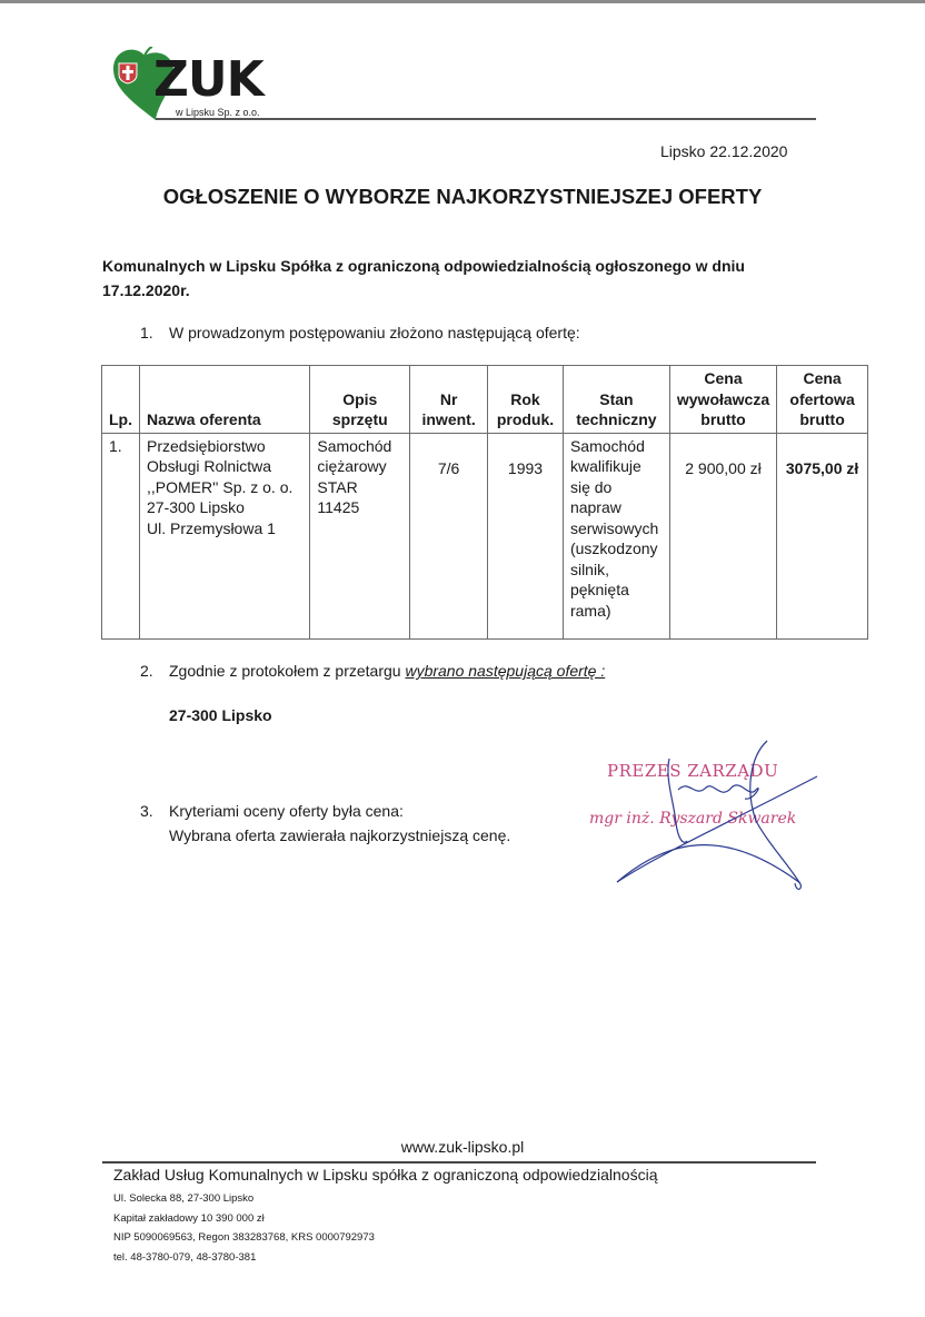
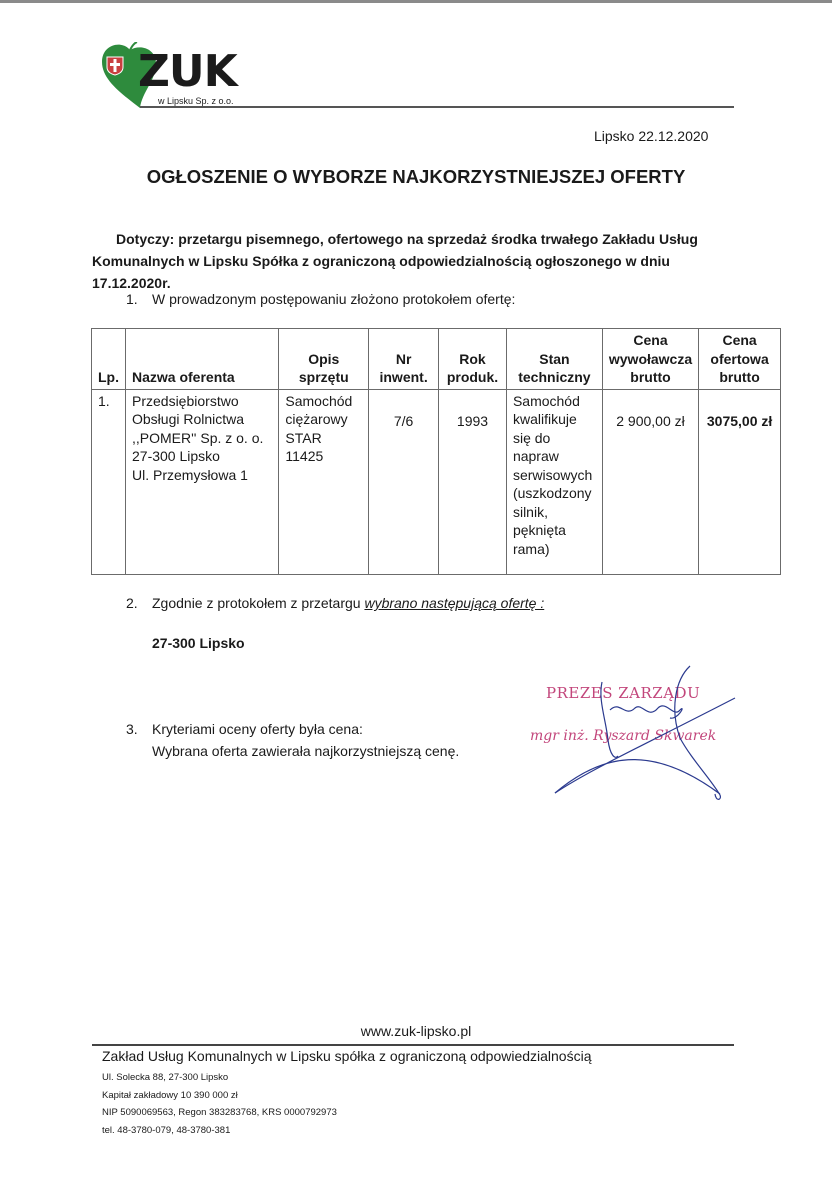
  ZUK
  w Lipsku Sp. z o.o.
  Lipsko 22.12.2020
  OGŁOSZENIE O WYBORZE NAJKORZYSTNIEJSZEJ OFERTY
+ Dotyczy: przetargu pisemnego, ofertowego na sprzedaż środka trwałego Zakładu Usług
  Komunalnych w Lipsku Spółka z ograniczoną odpowiedzialnością ogłoszonego w dniu 17.12.2020r.
  1.
- W prowadzonym postępowaniu złożono następującą ofertę:
+ W prowadzonym postępowaniu złożono protokołem ofertę:
  Lp.	Nazwa oferenta	Opissprzętu	Nrinwent.	Rokproduk.	Stantechniczny	Cenawywoławczabrutto	Cenaofertowabrutto
  1.	PrzedsiębiorstwoObsługi Rolnictwa,,POMER'' Sp. z o. o.27-300 LipskoUl. Przemysłowa 1	SamochódciężarowySTAR11425	7/6	1993	Samochódkwalifikujesię donaprawserwisowych(uszkodzonysilnik,pękniętarama)	2 900,00 zł	3075,00 zł
  2.
  Zgodnie z protokołem z przetargu wybrano następującą ofertę :
  27-300 Lipsko
  3.
  Kryteriami oceny oferty była cena:
  Wybrana oferta zawierała najkorzystniejszą cenę.
  PREZES ZARZĄDU
  mgr inż. Rszardkwarek
  www.zuk-lipsko.pl
  Zakład Usług Komunalnych w Lipsku spółka z ograniczoną odpowiedzialnością
  Ul. Solecka 88, 27-300 Lipsko
  Kapitał zakładowy 10 390 000 zł
  NIP 5090069563, Regon 383283768, KRS 0000792973
  tel. 48-3780-079, 48-3780-381
